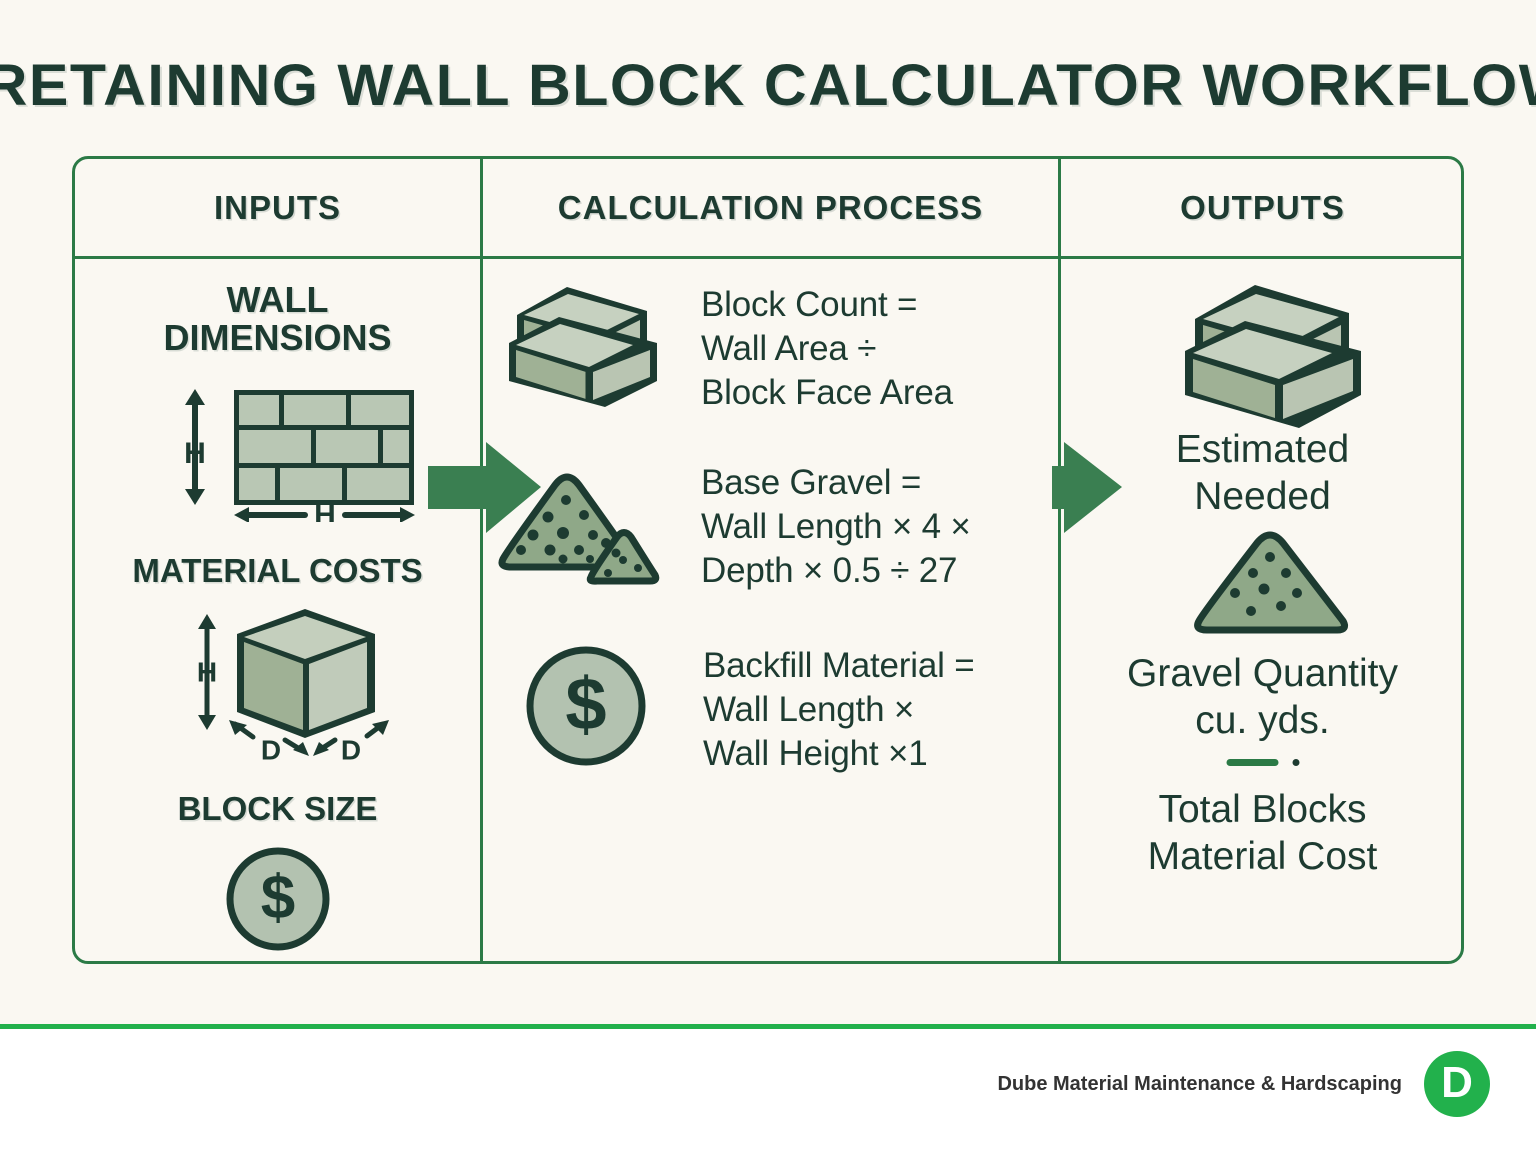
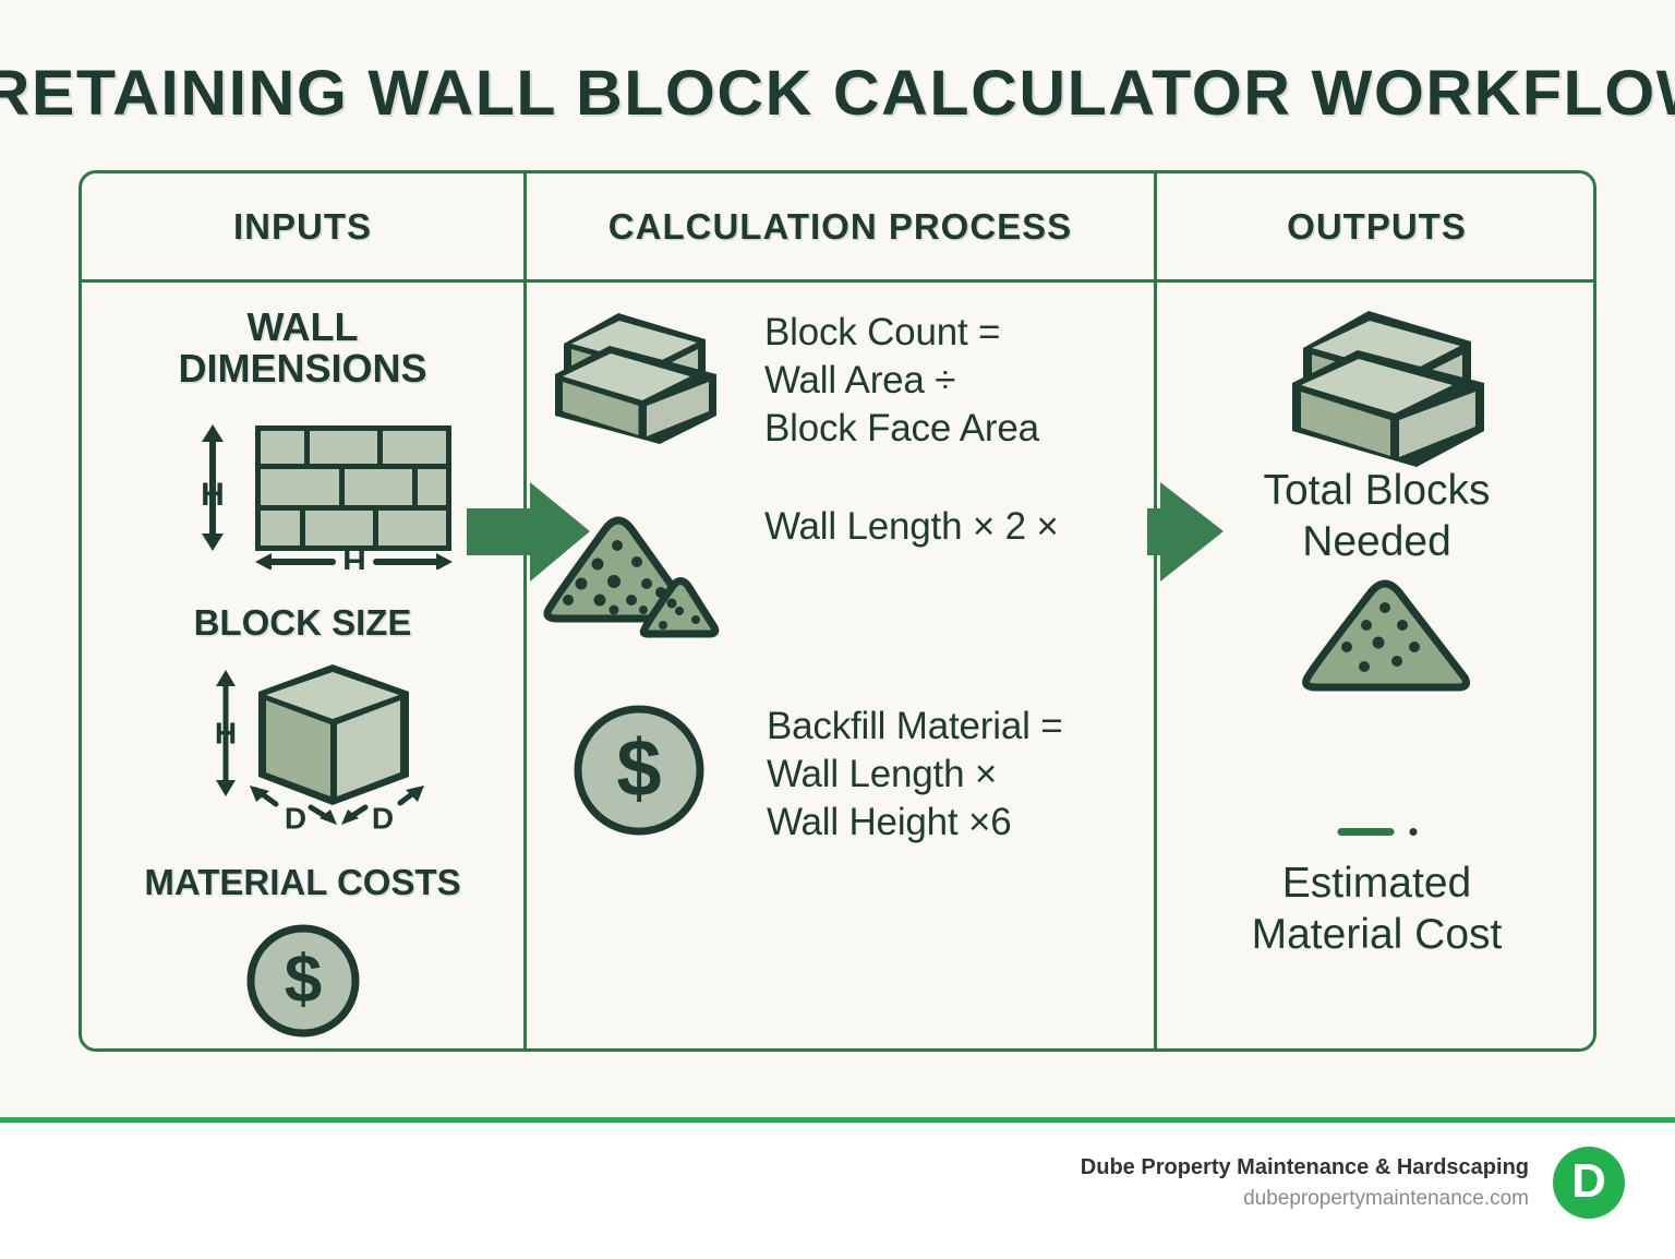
  RETAINING WALL BLOCK CALCULATOR WORKFLO
  INPUTS
  CALCULATION PROCESS
  OUTPUTS
  WALL
  DIMENSIONS
  H
  H
- MATERIAL COSTS
+ BLOCK SIZE
  H
  D
  D
- BLOCK SIZE
+ MATERIAL COSTS
  $
  Block Count =
  Wall Area ÷
  Block Face Area
- Base Gravel =
- Wall Length × 4 ×
+ Wall Length × 2 ×
- Depth × 0.5 ÷ 27
  $
  Backfill Material =
  Wall Length ×
- Wall Height ×1
+ Wall Height ×6
- Estimated
+ Total Blocks
  Needed
- Gravel Quantity
- cu. yds.
- Total Blocks
+ Estimated
  Material Cost
- Dube Material Maintenance & Hardscaping
+ Dube Property Maintenance & Hardscaping
+ dubepropertymaintenance.com
  D
